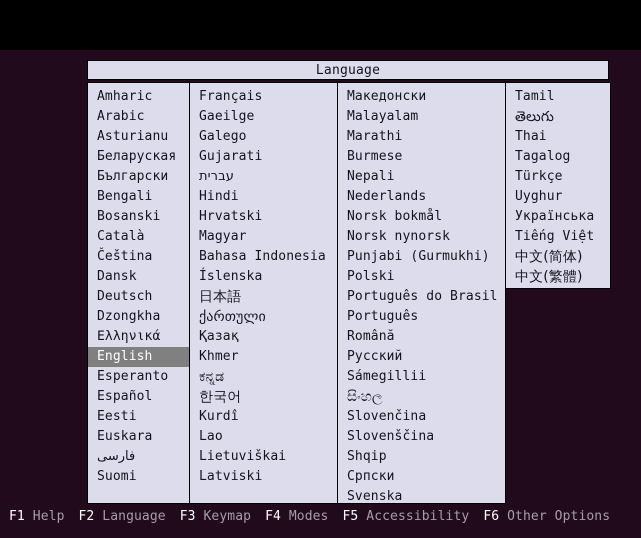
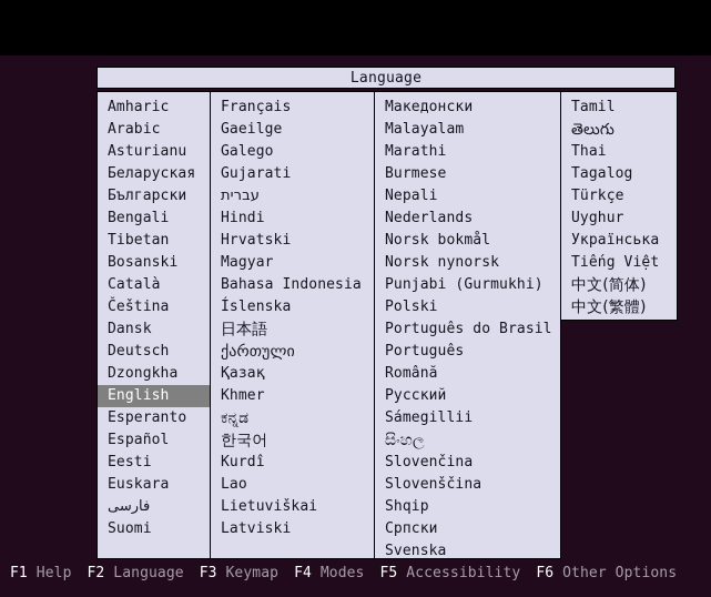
  Language
  Amharic
  Arabic
  Asturianu
  Беларуская
  Български
  Bengali
+ Tibetan
  Bosanski
  Català
  Čeština
  Dansk
  Deutsch
  Dzongkha
- Ελληνικά
  English
  Esperanto
  Español
  Eesti
  Euskara
  فارسی
  Suomi
  Français
  Gaeilge
  Galego
  Gujarati
  עברית
  Hindi
  Hrvatski
  Magyar
  Bahasa Indonesia
  Íslenska
  日本語
  ქართული
  Қазақ
  Khmer
  ಕನ್ನಡ
  한국어
  Kurdî
  Lao
  Lietuviškai
  Latviski
  Македонски
  Malayalam
  Marathi
  Burmese
  Nepali
  Nederlands
  Norsk bokmål
  Norsk nynorsk
  Punjabi (Gurmukhi)
  Polski
  Português do Brasil
  Português
  Română
  Русский
  Sámegillii
  සිංහල
  Slovenčina
  Slovenščina
  Shqip
  Српски
  Svenska
  Tamil
  తెలుగు
  Thai
  Tagalog
  Türkçe
  Uyghur
  Українська
  Tiếng Việt
  中文(简体)
  中文(繁體)
  F1 Help F2 Language F3 Keymap F4 Modes F5 Accessibility F6 Other Options
